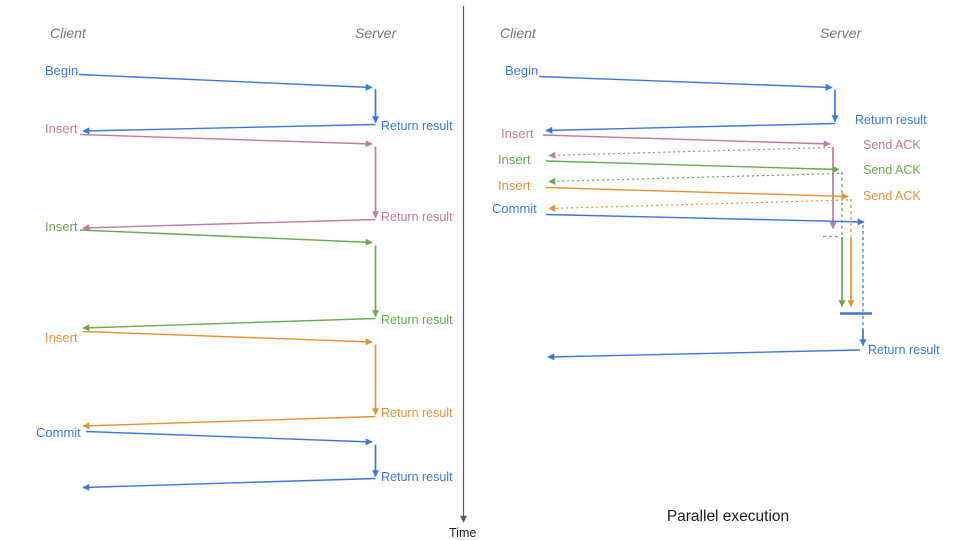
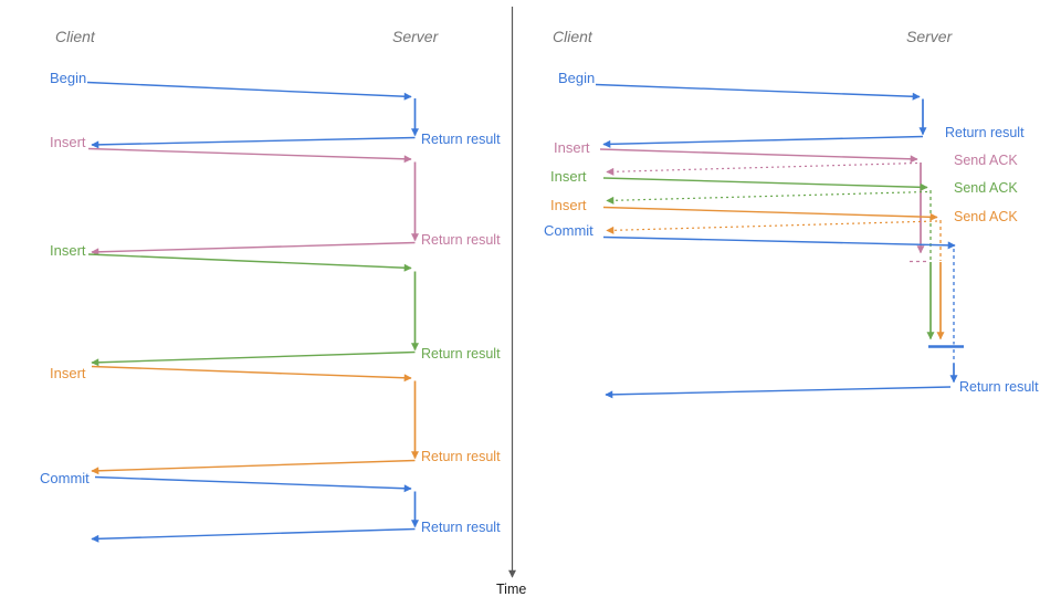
  Time
  Client
  Server
  Begin
  Return result
  Insert
  Return result
  Insert
  Return result
  Insert
  Return result
  Commit
  Return result
  Client
  Server
  Begin
  Return result
  Insert
  Send ACK
  Insert
  Send ACK
  Insert
  Send ACK
  Commit
  Return result
- Parallel execution
